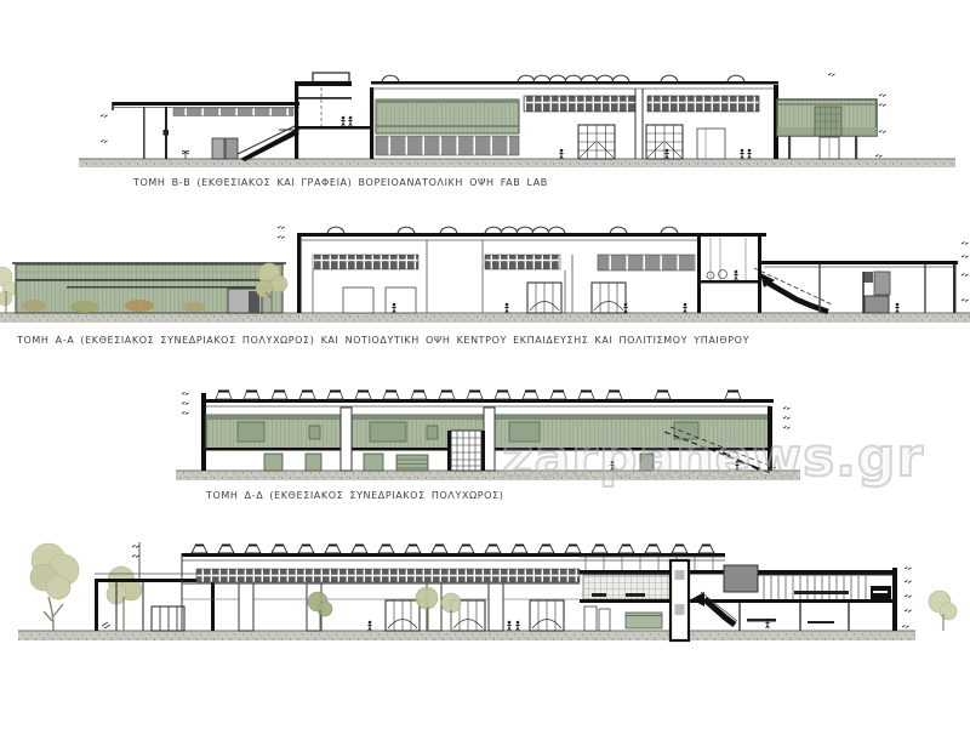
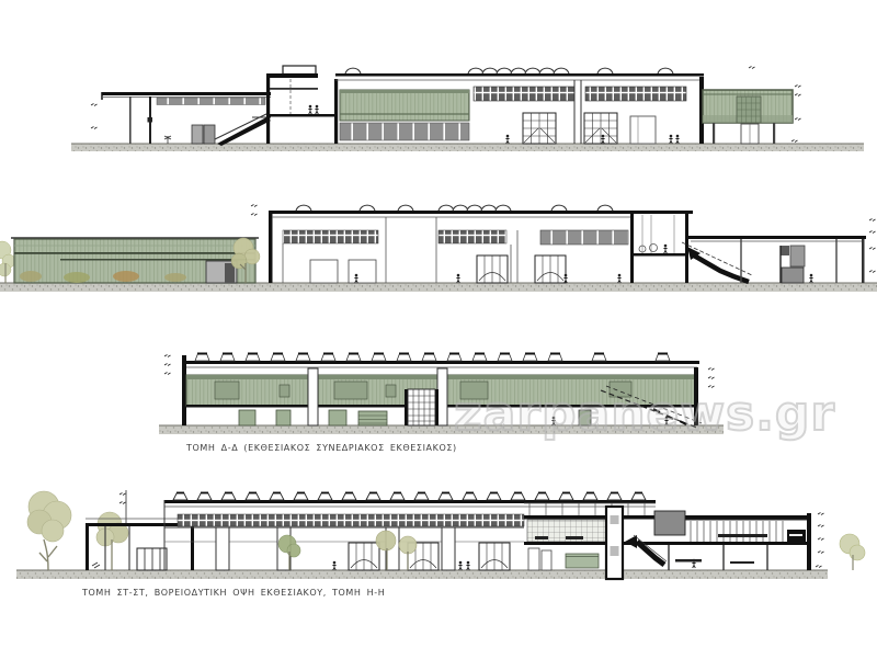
- ΤΟΜΗ Β-Β (ΕΚΘΕΣΙΑΚΟΣ ΚΑΙ ΓΡΑΦΕΙΑ) ΒΟΡΕΙΟΑΝΑΤΟΛΙΚΗ ΟΨΗ FAB LAB
- ΤΟΜΗ Α-Α (ΕΚΘΕΣΙΑΚΟΣ ΣΥΝΕΔΡΙΑΚΟΣ ΠΟΛΥΧΩΡΟΣ) ΚΑΙ ΝΟΤΙΟΔΥΤΙΚΗ ΟΨΗ ΚΕΝΤΡΟΥ ΕΚΠΑΙΔΕΥΣΗΣ ΚΑΙ ΠΟΛΙΤΙΣΜΟΥ ΥΠΑΙΘΡΟΥ
- ΤΟΜΗ Δ-Δ (ΕΚΘΕΣΙΑΚΟΣ ΣΥΝΕΔΡΙΑΚΟΣ ΠΟΛΥΧΩΡΟΣ)
+ ΤΟΜΗ Δ-Δ (ΕΚΘΕΣΙΑΚΟΣ ΣΥΝΕΔΡΙΑΚΟΣ ΕΚΘΕΣΙΑΚΟΣ)
+ ΤΟΜΗ ΣΤ-ΣΤ, ΒΟΡΕΙΟΔΥΤΙΚΗ ΟΨΗ ΕΚΘΕΣΙΑΚΟΥ, ΤΟΜΗ Η-Η
  zarpanews.gr
